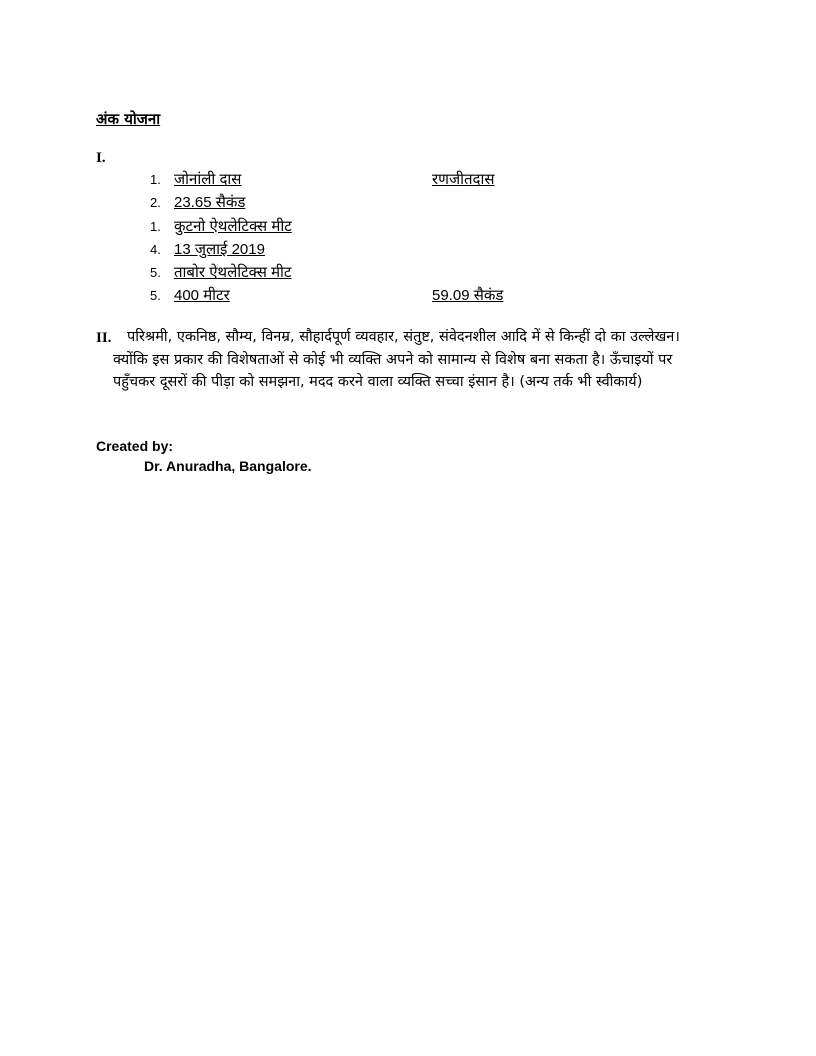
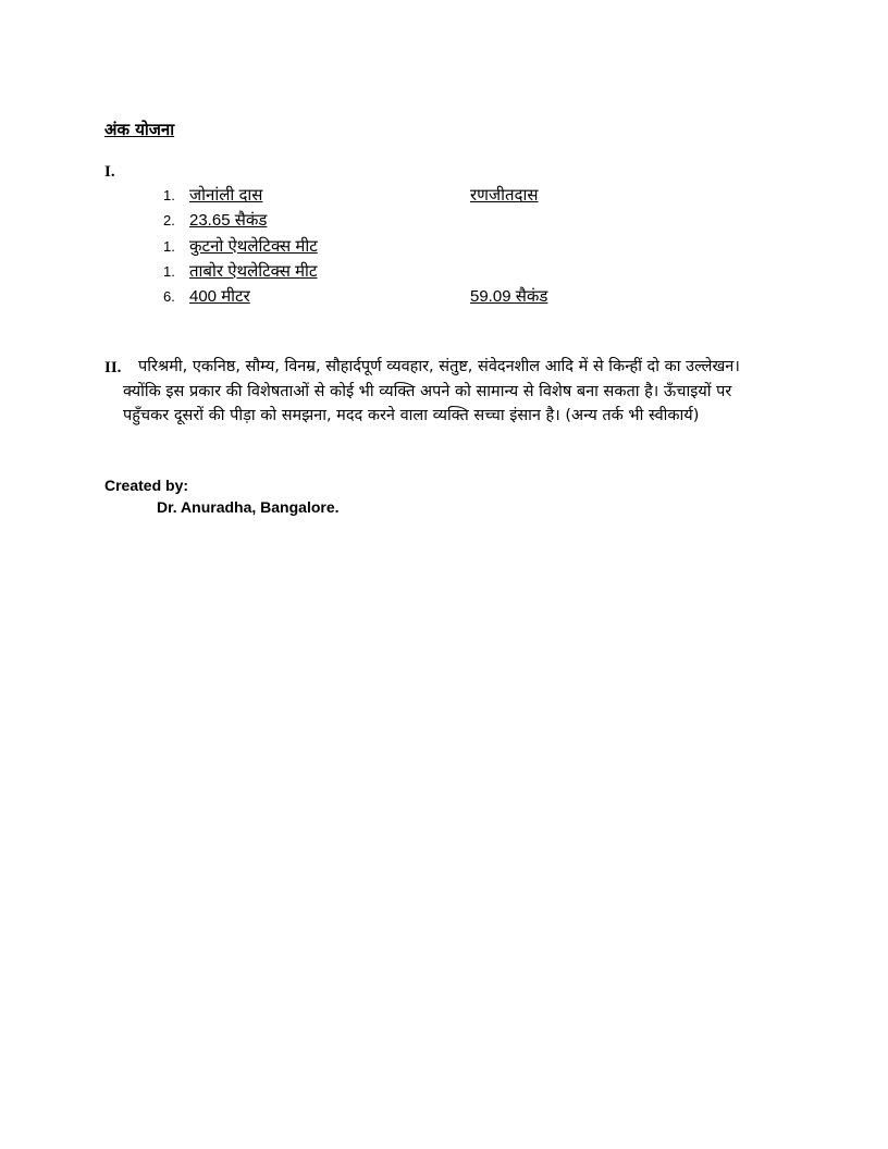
  अंक योजना
  I.
  1. जोनांली दास
  रणजीतदास
  2. 23.65 सैकंड
  1. कुटनो ऐथलेटिक्स मीट
- 4. 13 जुलाई 2019
- 5. ताबोर ऐथलेटिक्स मीट
+ 1. ताबोर ऐथलेटिक्स मीट
- 5. 400 मीटर
+ 6. 400 मीटर
  59.09 सैकंड
  II.
  परिश्रमी, एकनिष्ठ, सौम्य, विनम्र, सौहार्दपूर्ण व्यवहार, संतुष्ट, संवेदनशील आदि में से किन्हीं दो का उल्लेखन। क्योंकि इस प्रकार की विशेषताओं से कोई भी व्यक्ति अपने को सामान्य से विशेष बना सकता है। ऊँचाइयों पर पहुँचकर दूसरों की पीड़ा को समझना, मदद करने वाला व्यक्ति सच्चा इंसान है। (अन्य तर्क भी स्वीकार्य)
  Created by:
  Dr. Anuradha, Bangalore.
